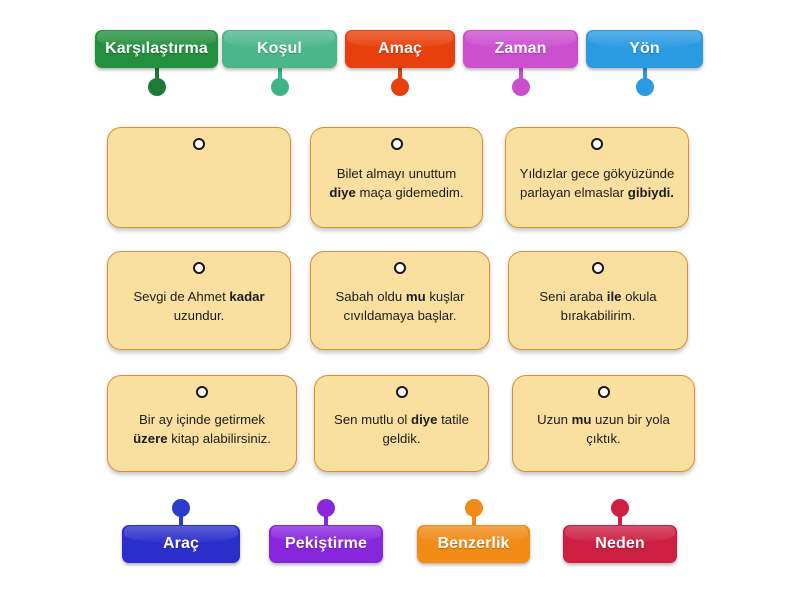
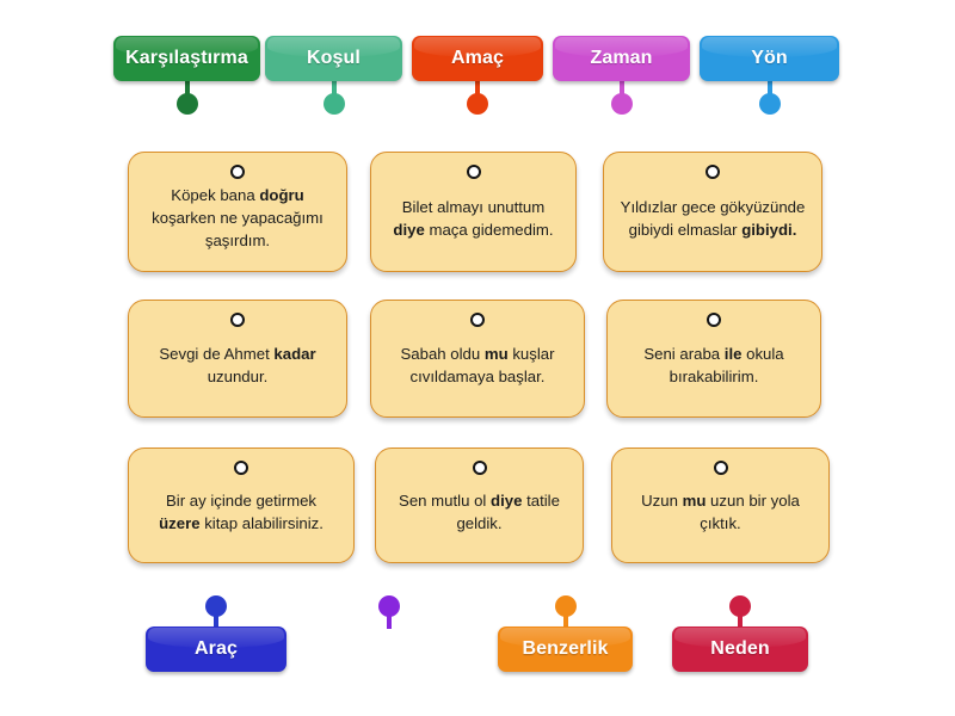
  Karşılaştırma
  Koşul
  Amaç
  Zaman
  Yön
+ Köpek bana doğru koşarken ne yapacağımı şaşırdım.
  Bilet almayı unuttum diye maça gidemedim.
- Yıldızlar gece gökyüzünde parlayan elmaslar gibiydi.
+ Yıldızlar gece gökyüzünde gibiydi elmaslar gibiydi.
  Sevgi de Ahmet kadar uzundur.
  Sabah oldu mu kuşlar cıvıldamaya başlar.
  Seni araba ile okula bırakabilirim.
  Bir ay içinde getirmek üzere kitap alabilirsiniz.
  Sen mutlu ol diye tatile geldik.
  Uzun mu uzun bir yola çıktık.
  Araç
- Pekiştirme
  Benzerlik
  Neden
